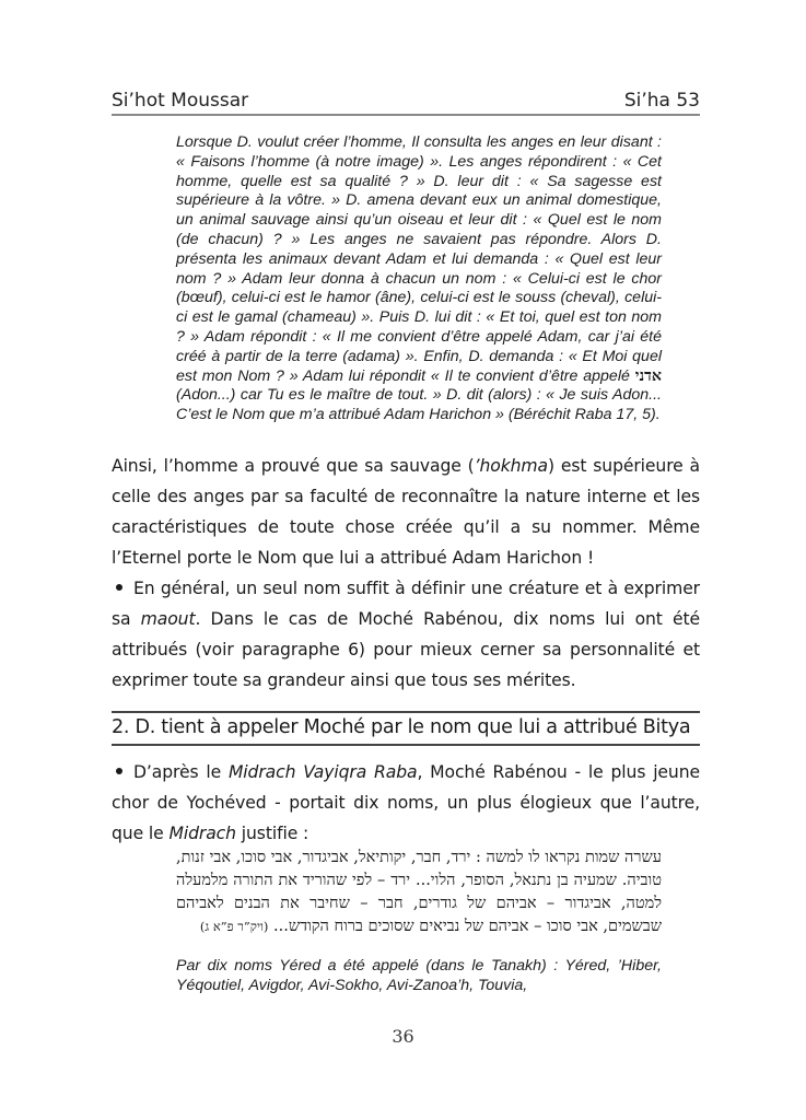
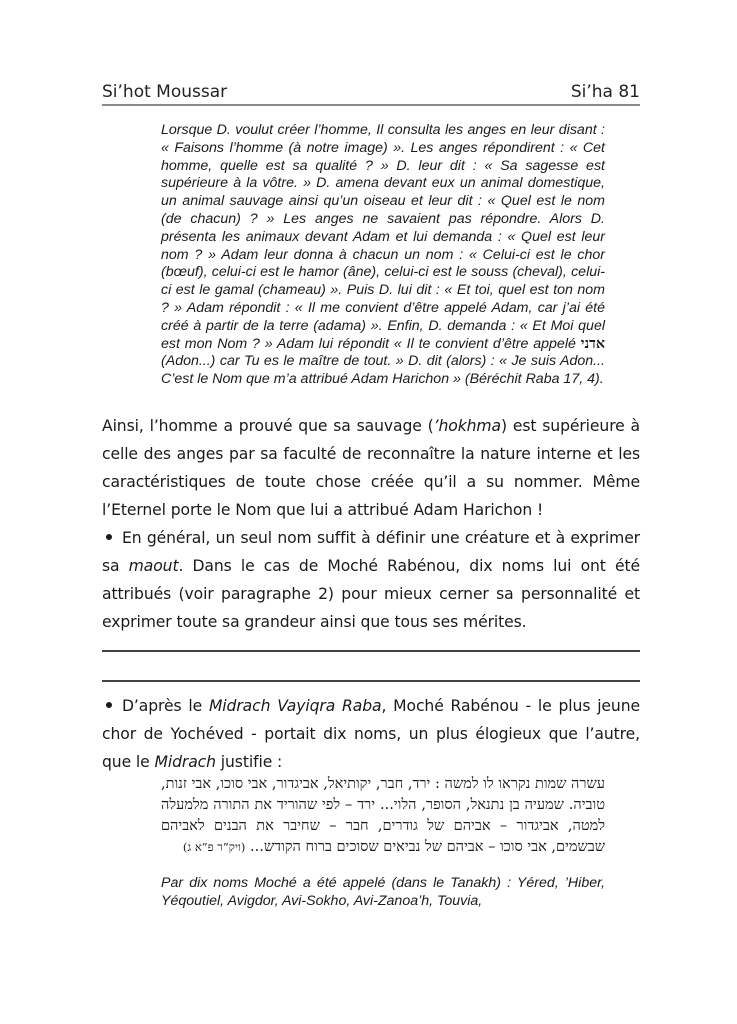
  Si’hot Moussar
- Si’ha 53
+ Si’ha 81
- Lorsque D. voulut créer l’homme, Il consulta les anges en leur disant : « Faisons l’homme (à notre image) ». Les anges répondirent : « Cet homme, quelle est sa qualité ? » D. leur dit : « Sa sagesse est supérieure à la vôtre. » D. amena devant eux un animal domestique, un animal sauvage ainsi qu’un oiseau et leur dit : « Quel est le nom (de chacun) ? » Les anges ne savaient pas répondre. Alors D. présenta les animaux devant Adam et lui demanda : « Quel est leur nom ? » Adam leur donna à chacun un nom : « Celui-ci est le chor (bœuf), celui-ci est le hamor (âne), celui-ci est le souss (cheval), celui-ci est le gamal (chameau) ». Puis D. lui dit : « Et toi, quel est ton nom ? » Adam répondit : « Il me convient d’être appelé Adam, car j’ai été créé à partir de la terre (adama) ». Enfin, D. demanda : « Et Moi quel est mon Nom ? » Adam lui répondit « Il te convient d’être appelé אדני (Adon...) car Tu es le maître de tout. » D. dit (alors) : « Je suis Adon... C’est le Nom que m’a attribué Adam Harichon » (Béréchit Raba 17, 5).
+ Lorsque D. voulut créer l’homme, Il consulta les anges en leur disant : « Faisons l’homme (à notre image) ». Les anges répondirent : « Cet homme, quelle est sa qualité ? » D. leur dit : « Sa sagesse est supérieure à la vôtre. » D. amena devant eux un animal domestique, un animal sauvage ainsi qu’un oiseau et leur dit : « Quel est le nom (de chacun) ? » Les anges ne savaient pas répondre. Alors D. présenta les animaux devant Adam et lui demanda : « Quel est leur nom ? » Adam leur donna à chacun un nom : « Celui-ci est le chor (bœuf), celui-ci est le hamor (âne), celui-ci est le souss (cheval), celui-ci est le gamal (chameau) ». Puis D. lui dit : « Et toi, quel est ton nom ? » Adam répondit : « Il me convient d’être appelé Adam, car j’ai été créé à partir de la terre (adama) ». Enfin, D. demanda : « Et Moi quel est mon Nom ? » Adam lui répondit « Il te convient d’être appelé אדני (Adon...) car Tu es le maître de tout. » D. dit (alors) : « Je suis Adon... C’est le Nom que m’a attribué Adam Harichon » (Béréchit Raba 17, 4).
  Ainsi, l’homme a prouvé que sa sauvage (’hokhma) est supérieure à celle des anges par sa faculté de reconnaître la nature interne et les caractéristiques de toute chose créée qu’il a su nommer. Même l’Eternel porte le Nom que lui a attribué Adam Harichon !
- En général, un seul nom suffit à définir une créature et à exprimer sa maout. Dans le cas de Moché Rabénou, dix noms lui ont été attribués (voir paragraphe 6) pour mieux cerner sa personnalité et exprimer toute sa grandeur ainsi que tous ses mérites.
+ En général, un seul nom suffit à définir une créature et à exprimer sa maout. Dans le cas de Moché Rabénou, dix noms lui ont été attribués (voir paragraphe 2) pour mieux cerner sa personnalité et exprimer toute sa grandeur ainsi que tous ses mérites.
- 2. D. tient à appeler Moché par le nom que lui a attribué Bitya
  D’après le Midrach Vayiqra Raba, Moché Rabénou - le plus jeune chor de Yochéved - portait dix noms, un plus élogieux que l’autre, que le Midrach justifie :
  עשרה שמות נקראו לו למשה : ירד, חבר, יקותיאל, אביגדור, אבי סוכו, אבי זנות, טוביה. שמעיה בן נתנאל, הסופר, הלוי... ירד – לפי שהוריד את התורה מלמעלה למטה, אביגדור – אביהם של גודרים, חבר – שחיבר את הבנים לאביהם שבשמים, אבי סוכו – אביהם של נביאים שסוכים ברוח הקודש... (ויק”ר פ”א ג)
- Par dix noms Yéred a été appelé (dans le Tanakh) : Yéred, ’Hiber, Yéqoutiel, Avigdor, Avi-Sokho, Avi-Zanoa’h, Touvia,
+ Par dix noms Moché a été appelé (dans le Tanakh) : Yéred, ’Hiber, Yéqoutiel, Avigdor, Avi-Sokho, Avi-Zanoa’h, Touvia,
- 36
